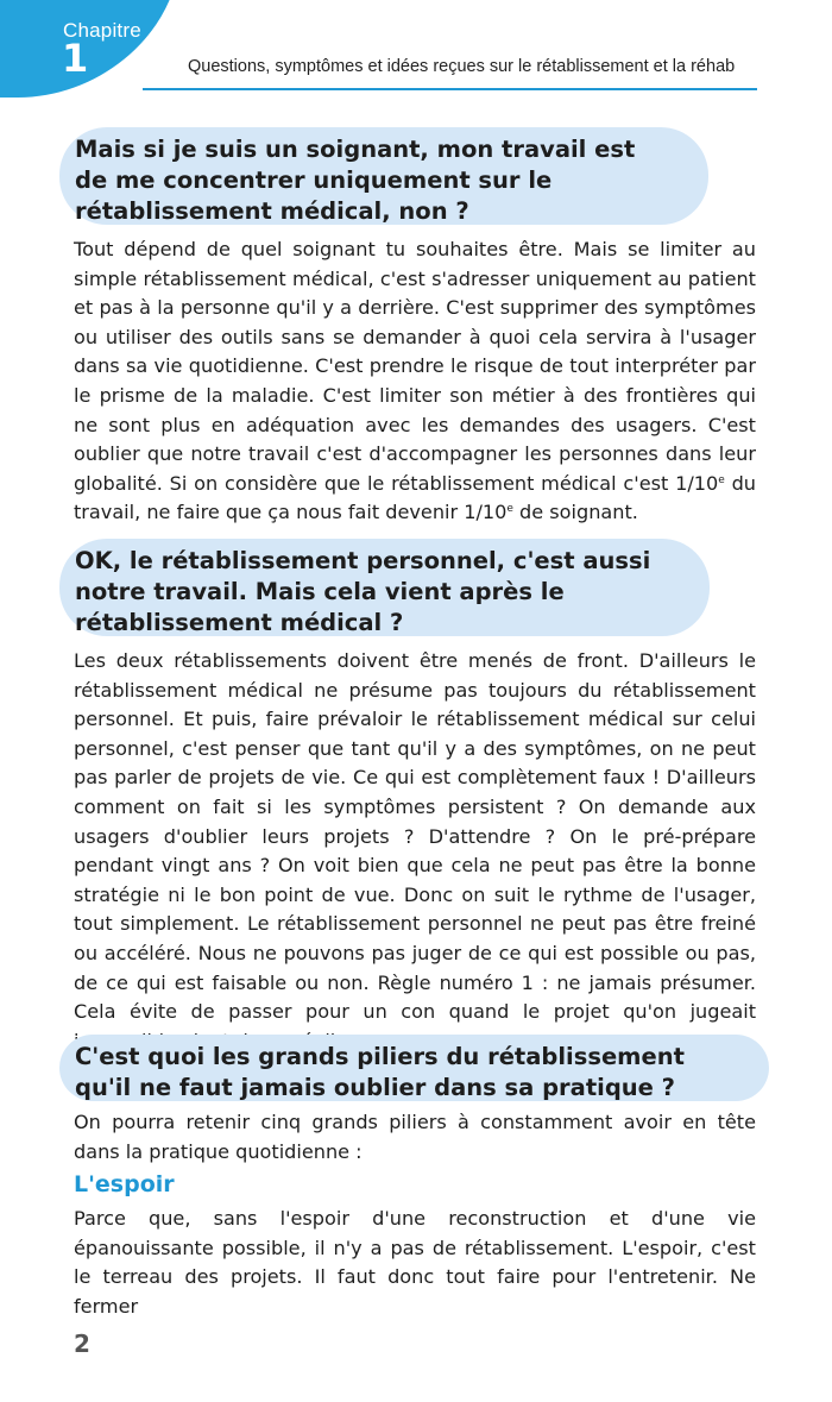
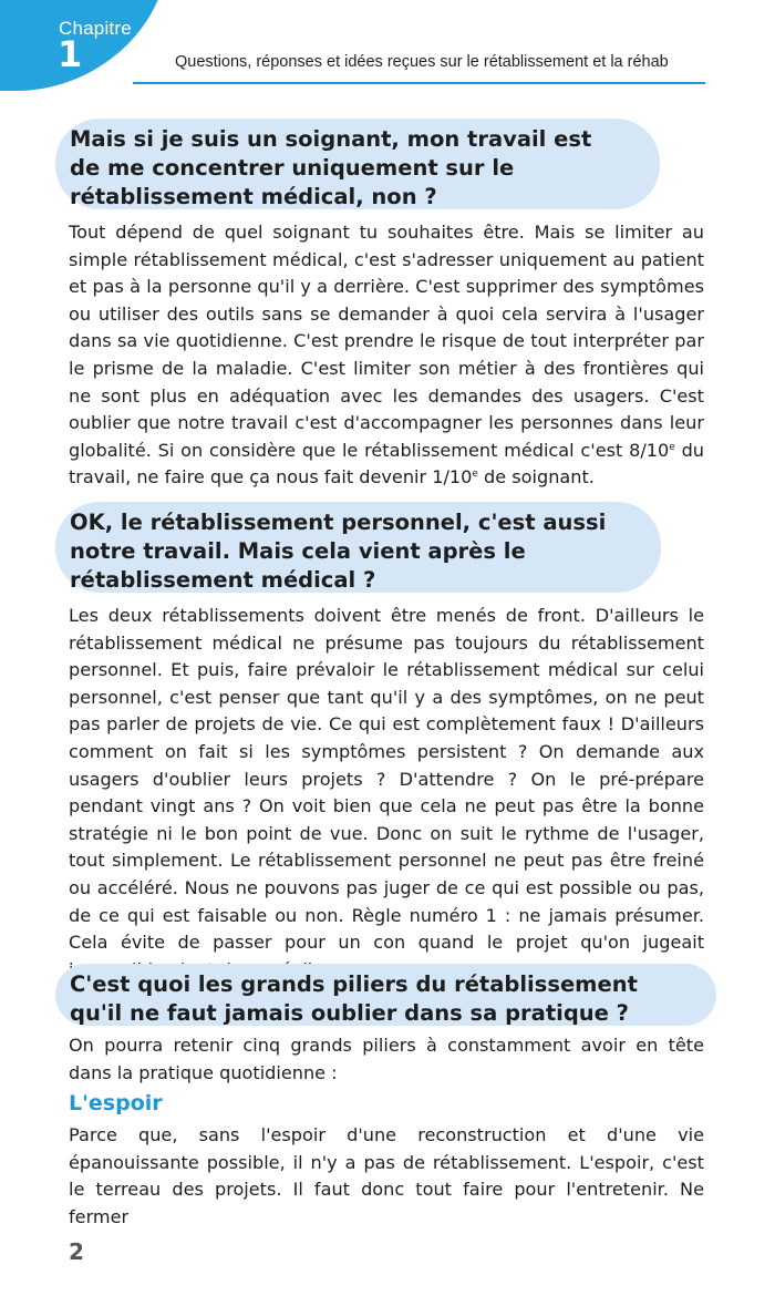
  Chapitre
  1
- Questions, symptômes et idées reçues sur le rétablissement et la réhab
+ Questions, réponses et idées reçues sur le rétablissement et la réhab
  Mais si je suis un soignant, mon travail est de me concentrer uniquement sur le rétablissement médical, non ?
- Tout dépend de quel soignant tu souhaites être. Mais se limiter au simple rétablissement médical, c'est s'adresser uniquement au patient et pas à la personne qu'il y a derrière. C'est supprimer des symptômes ou utiliser des outils sans se demander à quoi cela servira à l'usager dans sa vie quotidienne. C'est prendre le risque de tout interpréter par le prisme de la maladie. C'est limiter son métier à des frontières qui ne sont plus en adéquation avec les demandes des usagers. C'est oublier que notre travail c'est d'accompagner les personnes dans leur globalité. Si on considère que le rétablissement médical c'est 1/10e du travail, ne faire que ça nous fait devenir 1/10e de soignant.
+ Tout dépend de quel soignant tu souhaites être. Mais se limiter au simple rétablissement médical, c'est s'adresser uniquement au patient et pas à la personne qu'il y a derrière. C'est supprimer des symptômes ou utiliser des outils sans se demander à quoi cela servira à l'usager dans sa vie quotidienne. C'est prendre le risque de tout interpréter par le prisme de la maladie. C'est limiter son métier à des frontières qui ne sont plus en adéquation avec les demandes des usagers. C'est oublier que notre travail c'est d'accompagner les personnes dans leur globalité. Si on considère que le rétablissement médical c'est 8/10e du travail, ne faire que ça nous fait devenir 1/10e de soignant.
  OK, le rétablissement personnel, c'est aussi notre travail. Mais cela vient après le rétablissement médical ?
  Les deux rétablissements doivent être menés de front. D'ailleurs le rétablissement médical ne présume pas toujours du rétablissement personnel. Et puis, faire prévaloir le rétablissement médical sur celui personnel, c'est penser que tant qu'il y a des symptômes, on ne peut pas parler de projets de vie. Ce qui est complètement faux ! D'ailleurs comment on fait si les symptômes persistent ? On demande aux usagers d'oublier leurs projets ? D'attendre ? On le pré-prépare pendant vingt ans ? On voit bien que cela ne peut pas être la bonne stratégie ni le bon point de vue. Donc on suit le rythme de l'usager, tout simplement. Le rétablissement personnel ne peut pas être freiné ou accéléré. Nous ne pouvons pas juger de ce qui est possible ou pas, de ce qui est faisable ou non. Règle numéro 1 : ne jamais présumer. Cela évite de passer pour un con quand le projet qu'on jugeait
  C'est quoi les grands piliers du rétablissement qu'il ne faut jamais oublier dans sa pratique ?
  On pourra retenir cinq grands piliers à constamment avoir en tête dans la pratique quotidienne :
  L'espoir
  Parce que, sans l'espoir d'une reconstruction et d'une vie épanouissante possible, il n'y a pas de rétablissement. L'espoir, c'est le terreau des projets. Il faut donc tout faire pour l'entretenir. Ne fermer
  2
